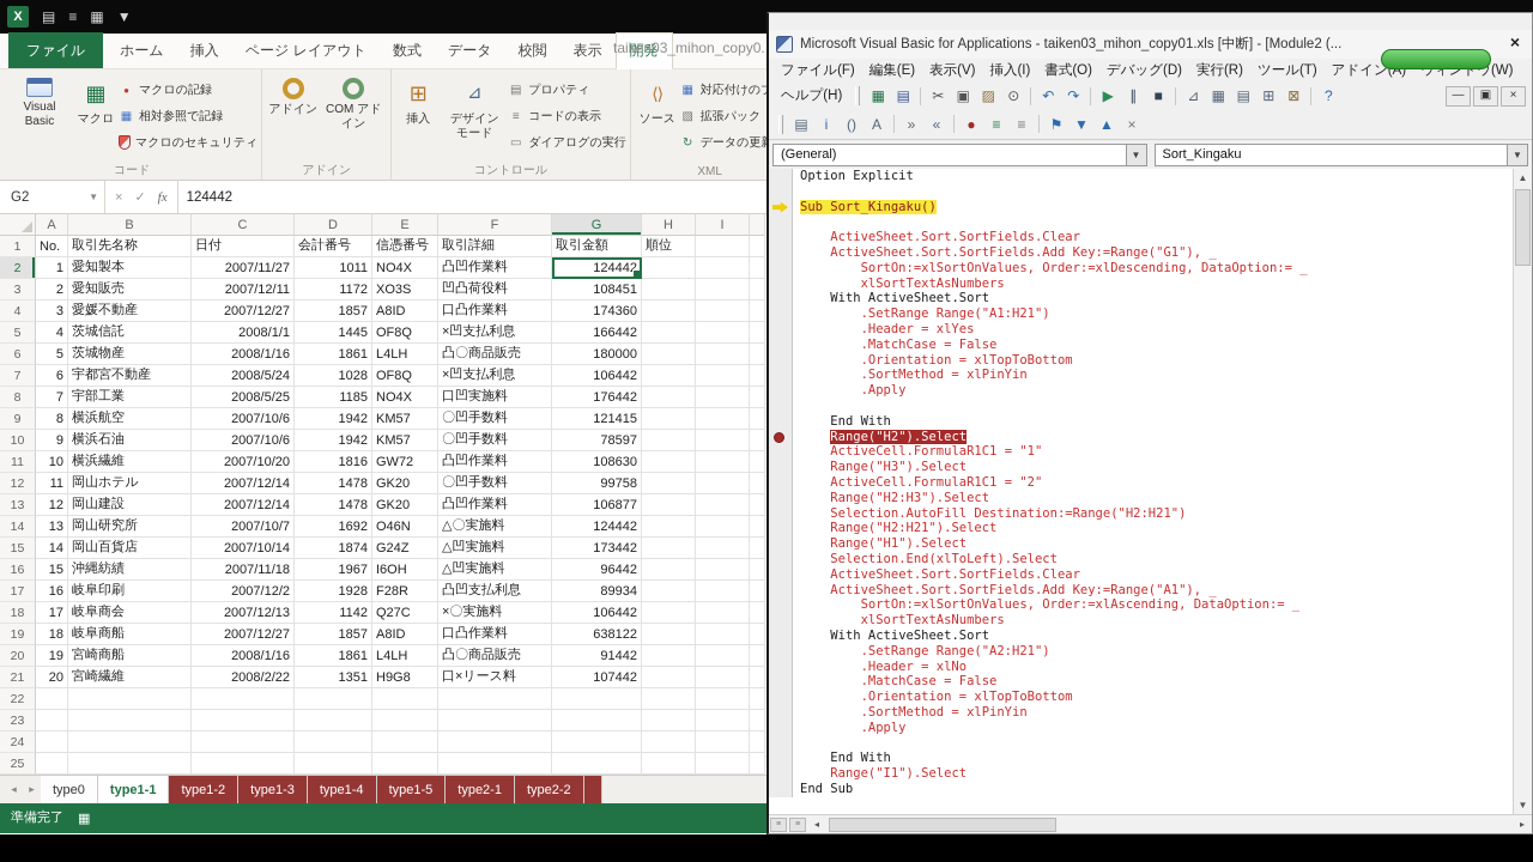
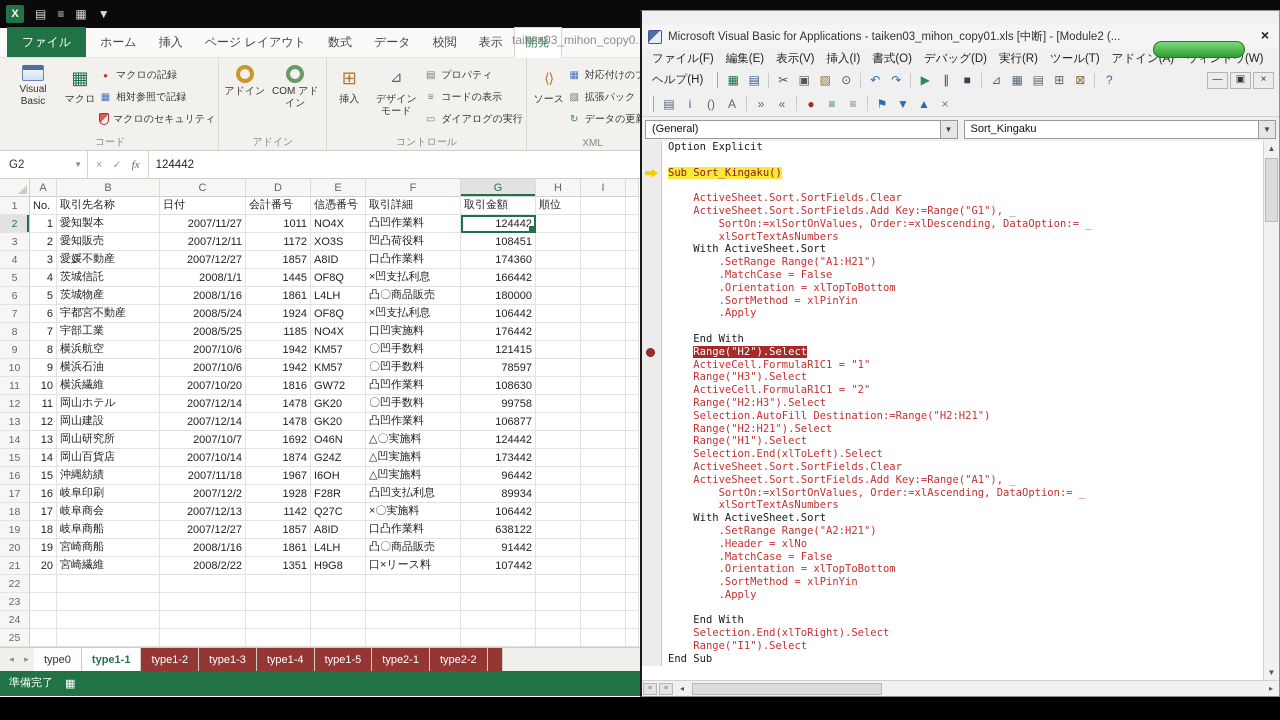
  ▤
  ≡
  ▦
  ▼
  ファイル
  ホーム
  挿入
  ページ レイアウト
  数式
  データ
  校閲
  表示
  開発
  taiken03_mihon_copy0.
  Visual Basic
  マクロ
  マクロの記録
  相対参照で記録
  マクロのセキュリティ
  コード
  アドイン
  COM アドイン
  アドイン
  挿入
  デザイン モード
  プロパティ
  コードの表示
  ダイアログの実行
  コントロール
  ソース
  対応付けの
  拡張パック
  データの更
  XML
  G2
  ▼
  ×
  ✓
  fx
  124442
  A
  B
  C
  D
  E
  F
  G
  H
  I
  1
  No.
  取引先名称
  日付
  会計番号
  信憑番号
  取引詳細
  取引金額
  順位
  2
  1
  愛知製本
  2007/11/27
  1011
  NO4X
  凸凹作業料
  124442
  3
  2
  愛知販売
  2007/12/11
  1172
  XO3S
  凹凸荷役料
  108451
  4
  3
  愛媛不動産
  2007/12/27
  1857
  A8ID
  口凸作業料
  174360
  5
  4
  茨城信託
  2008/1/1
  1445
  OF8Q
  ×凹支払利息
  166442
  6
  5
  茨城物産
  2008/1/16
  1861
  L4LH
  凸〇商品販売
  180000
  7
  6
  宇都宮不動産
  2008/5/24
- 1028
+ 1924
  OF8Q
  ×凹支払利息
  106442
  8
  7
  宇部工業
  2008/5/25
  1185
  NO4X
  口凹実施料
  176442
  9
  8
  横浜航空
  2007/10/6
  1942
  KM57
  〇凹手数料
  121415
  10
  9
  横浜石油
  2007/10/6
  1942
  KM57
  〇凹手数料
  78597
  11
  10
  横浜繊維
  2007/10/20
  1816
  GW72
  凸凹作業料
  108630
  12
  11
  岡山ホテル
  2007/12/14
  1478
  GK20
  〇凹手数料
  99758
  13
  12
  岡山建設
  2007/12/14
  1478
  GK20
  凸凹作業料
  106877
  14
  13
  岡山研究所
  2007/10/7
  1692
  O46N
  △〇実施料
  124442
  15
  14
  岡山百貨店
  2007/10/14
  1874
  G24Z
  △凹実施料
  173442
  16
  15
  沖縄紡績
  2007/11/18
  1967
  I6OH
  △凹実施料
  96442
  17
  16
  岐阜印刷
  2007/12/2
  1928
  F28R
  凸凹支払利息
  89934
  18
  17
  岐阜商会
  2007/12/13
  1142
  Q27C
  ×〇実施料
  106442
  19
  18
  岐阜商船
  2007/12/27
  1857
  A8ID
  口凸作業料
  638122
  20
  19
  宮崎商船
  2008/1/16
  1861
  L4LH
  凸〇商品販売
  91442
  21
  20
  宮崎繊維
  2008/2/22
  1351
  H9G8
  口×リース料
  107442
  22
  23
  24
  25
  ◂
  ▸
  type0
  type1-1
  type1-2
  type1-3
  type1-4
  type1-5
  type2-1
  type2-2
  準備完了
  ▦
  Microsoft Visual Basic for Applications - taiken03_mihon_copy01.xls [中断] - [Module2 (...
  ×
  ファイル(F)
  編集(E)
  表示(V)
  挿入(I)
  書式(O)
  デバッグ(D)
  実行(R)
  ツール(T)
  アドイン(A)
  ウィンドウ(W)
  ヘルプ(H)
  ▦
  ▤
  ✂
  ▣
  ▨
  ⊙
  ↶
  ↷
  ▶
  ∥
  ■
  ⊿
  ▦
  ▤
  ⊞
  ⊠
  ?
  —
  ▣
  ×
  ▤
  i
  ()
  A
  »
  «
  ●
  ≡
  ≡
  ⚑
  ▼
  ▲
  ×
  (General)
  ▼
  Sort_Kingaku
  ▼
  Option Explicit
  Sub Sort_Kingaku()
  ActiveSheet.Sort.SortFields.Clear
  ActiveSheet.Sort.SortFields.Add Key:=Range("G1"), _
  SortOn:=xlSortOnValues, Order:=xlDescending, DataOption:= _
  xlSortTextAsNumbers
  With ActiveSheet.Sort
  .SetRange Range("A1:H21")
- .Header = xlYes
  .MatchCase = False
  .Orientation = xlTopToBottom
  .SortMethod = xlPinYin
  .Apply
  End With
  Range("H2").Select
  ActiveCell.FormulaR1C1 = "1"
  Range("H3").Select
  ActiveCell.FormulaR1C1 = "2"
  Range("H2:H3").Select
  Selection.AutoFill Destination:=Range("H2:H21")
  Range("H2:H21").Select
  Range("H1").Select
  Selection.End(xlToLeft).Select
  ActiveSheet.Sort.SortFields.Clear
  ActiveSheet.Sort.SortFields.Add Key:=Range("A1"), _
  SortOn:=xlSortOnValues, Order:=xlAscending, DataOption:= _
  xlSortTextAsNumbers
  With ActiveSheet.Sort
  .SetRange Range("A2:H21")
  .Header = xlNo
  .MatchCase = False
  .Orientation = xlTopToBottom
  .SortMethod = xlPinYin
  .Apply
  End With
+ Selection.End(xlToRight).Select
  Range("I1").Select
  End Sub
  ▲
  ▼
  ◂
  ▸
